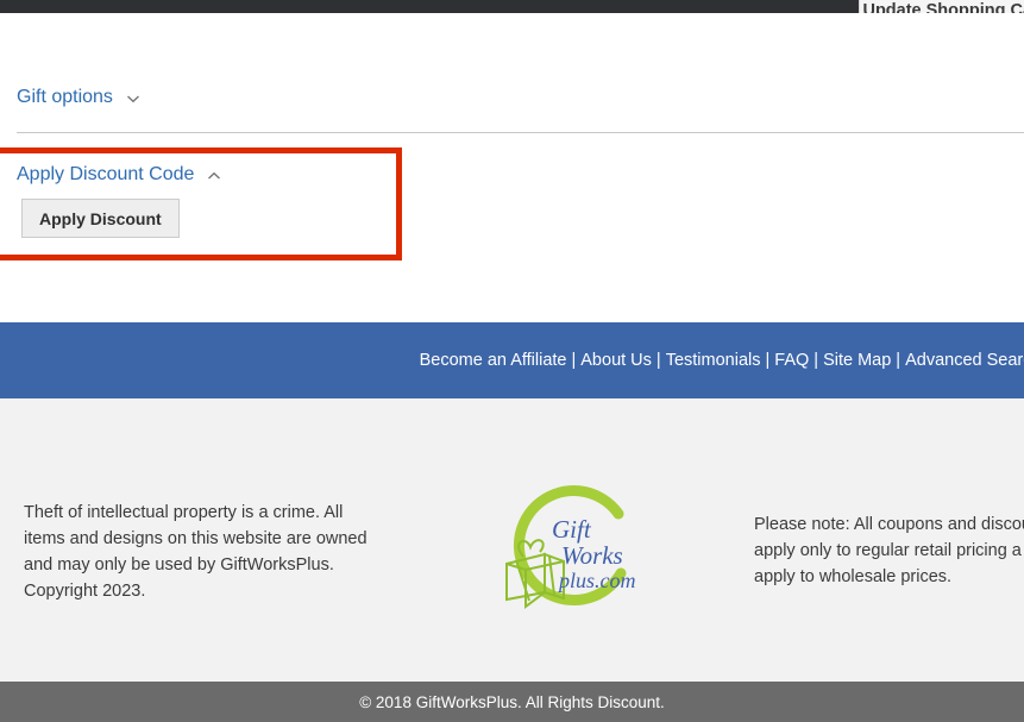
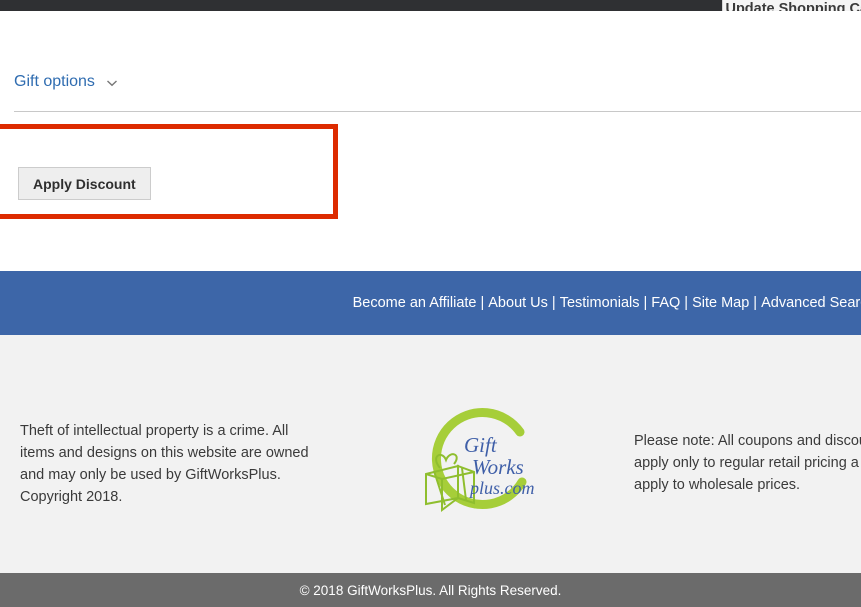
  Update Shopping C
  Gift options
- Apply Discount Code
  Apply Discount
  Become an Affiliate | About Us | Testimonials | FAQ | Site Map | Advanced Sear
- Theft of intellectual property is a crime. All items and designs on this website are owned and may only be used by GiftWorksPlus. Copyright 2023.
+ Theft of intellectual property is a crime. All items and designs on this website are owned and may only be used by GiftWorksPlus. Copyright 2018.
  Gift
  Works
  plus.com
  Please note: All coupons and disco
  apply only to regular retail pricing a
  apply to wholesale prices.
- © 2018 GiftWorksPlus. All Rights Discount.
+ © 2018 GiftWorksPlus. All Rights Reserved.
